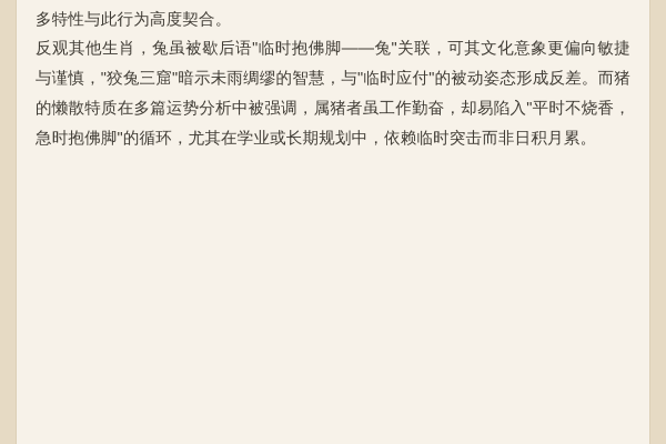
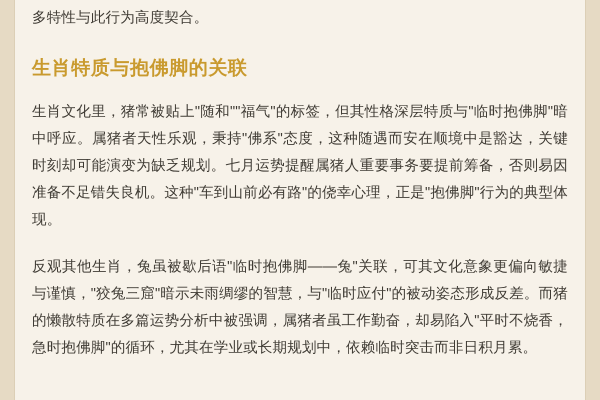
  多特性与此行为高度契合。
+ 生肖特质与抱佛脚的关联
+ 生肖文化里，猪常被贴上"随和""福气"的标签，但其性格深层特质与"临时抱佛脚"暗中呼应。属猪者天性乐观，秉持"佛系"态度，这种随遇而安在顺境中是豁达，关键时刻却可能演变为缺乏规划。七月运势提醒属猪人重要事务要提前筹备，否则易因准备不足错失良机。这种"车到山前必有路"的侥幸心理，正是"抱佛脚"行为的典型体现。
  反观其他生肖，兔虽被歇后语"临时抱佛脚——兔"关联，可其文化意象更偏向敏捷与谨慎，"狡兔三窟"暗示未雨绸缪的智慧，与"临时应付"的被动姿态形成反差。而猪的懒散特质在多篇运势分析中被强调，属猪者虽工作勤奋，却易陷入"平时不烧香，急时抱佛脚"的循环，尤其在学业或长期规划中，依赖临时突击而非日积月累。
